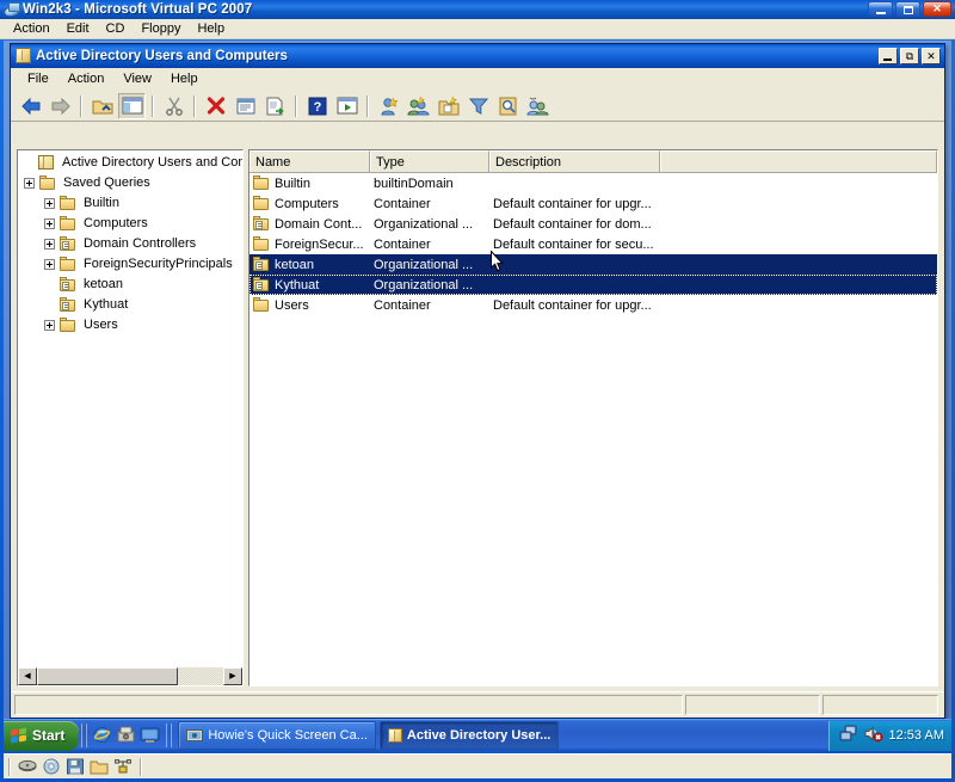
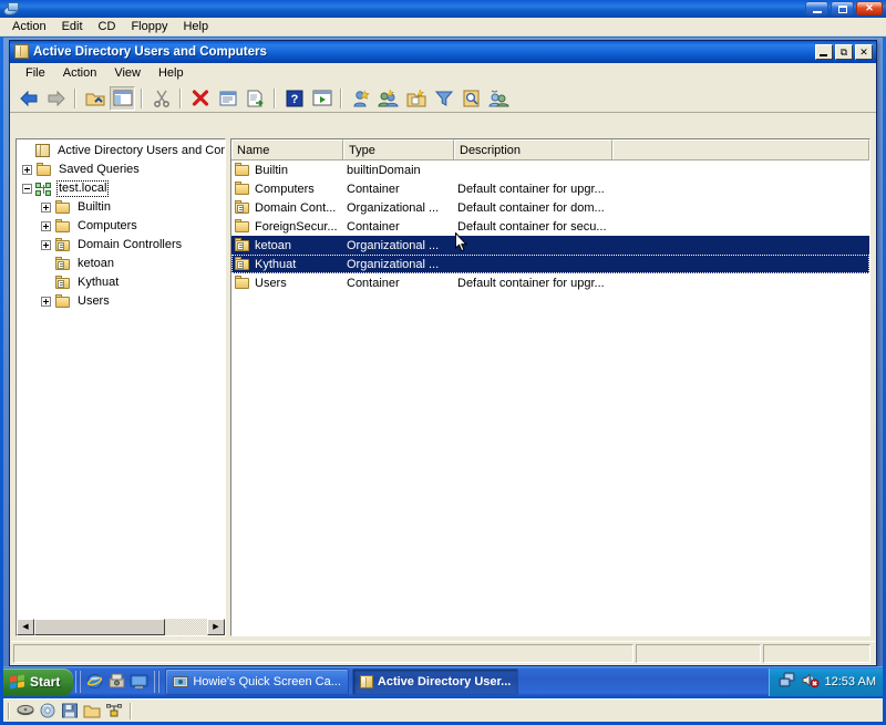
- Win2k3 - Microsoft Virtual PC 2007
  ✕
  Action
  Edit
  CD
  Floppy
  Help
  Active Directory Users and Computers
  ⧉
  ✕
  File
  Action
  View
  Help
  ?
  Active Directory Users and Co
  Saved Queries
+ test.local
  Builtin
  Computers
  Domain Controllers
- ForeignSecurityPrincipals
  ketoan
  Kythuat
  Users
  Name
  Type
  Description
  Builtin
  builtinDomain
  Computers
  Container
  Default container for upgr...
  Domain Cont...
  Organizational ...
  Default container for dom...
  ForeignSecur...
  Container
  Default container for secu...
  ketoan
  Organizational ...
  Kythuat
  Organizational ...
  Users
  Container
  Default container for upgr...
  Start
  Howie's Quick Screen Ca...
  Active Directory User...
  12:53 AM
